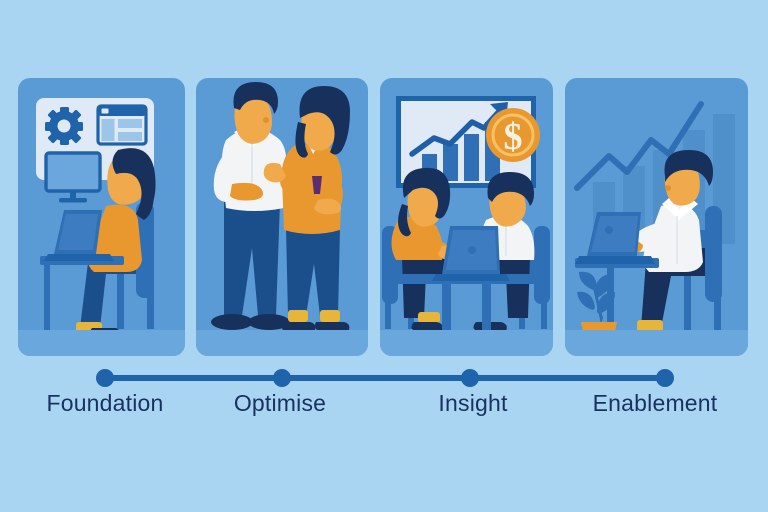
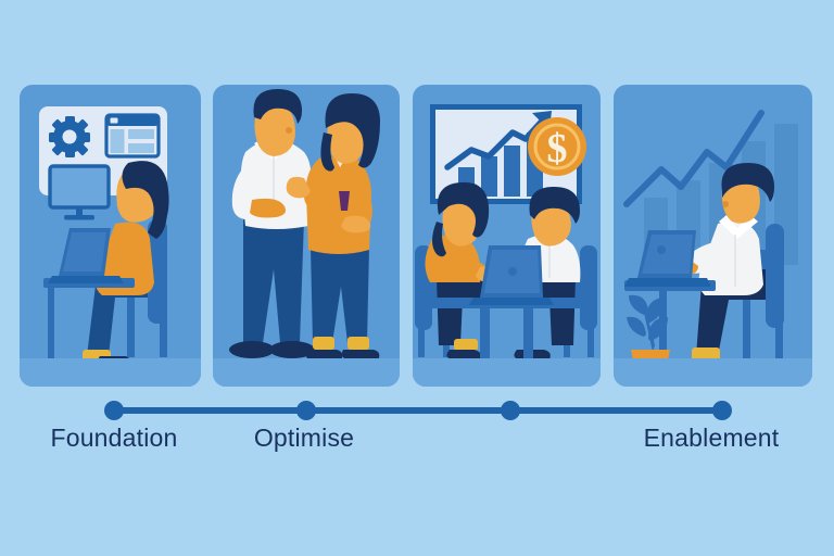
  $
  Foundation
  Optimise
- Insight
  Enablement
